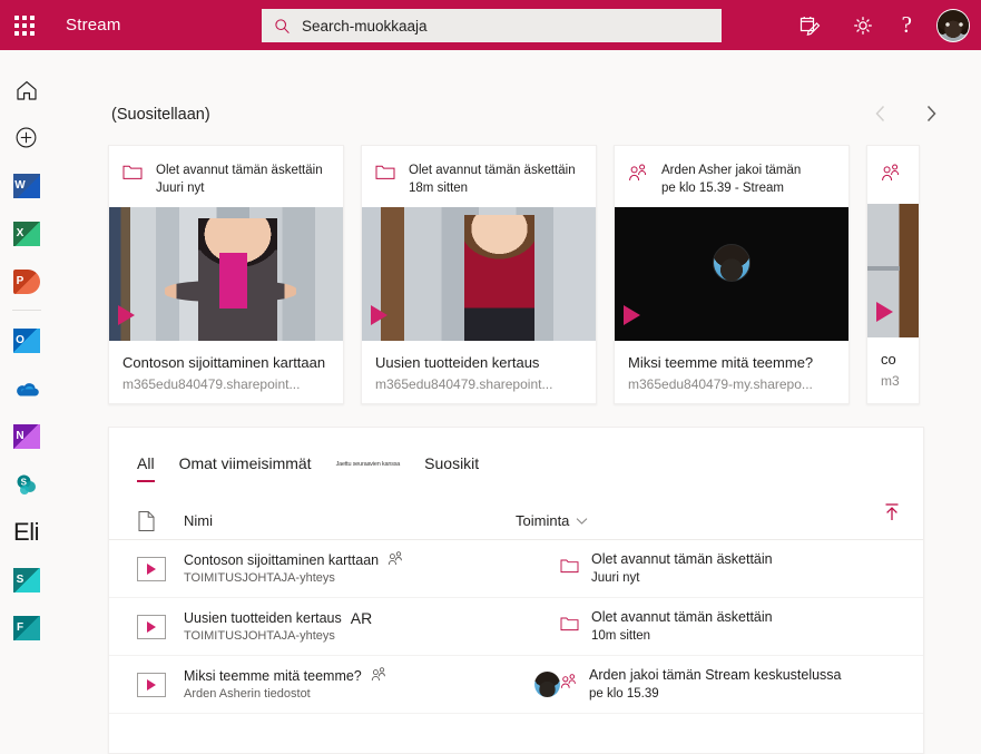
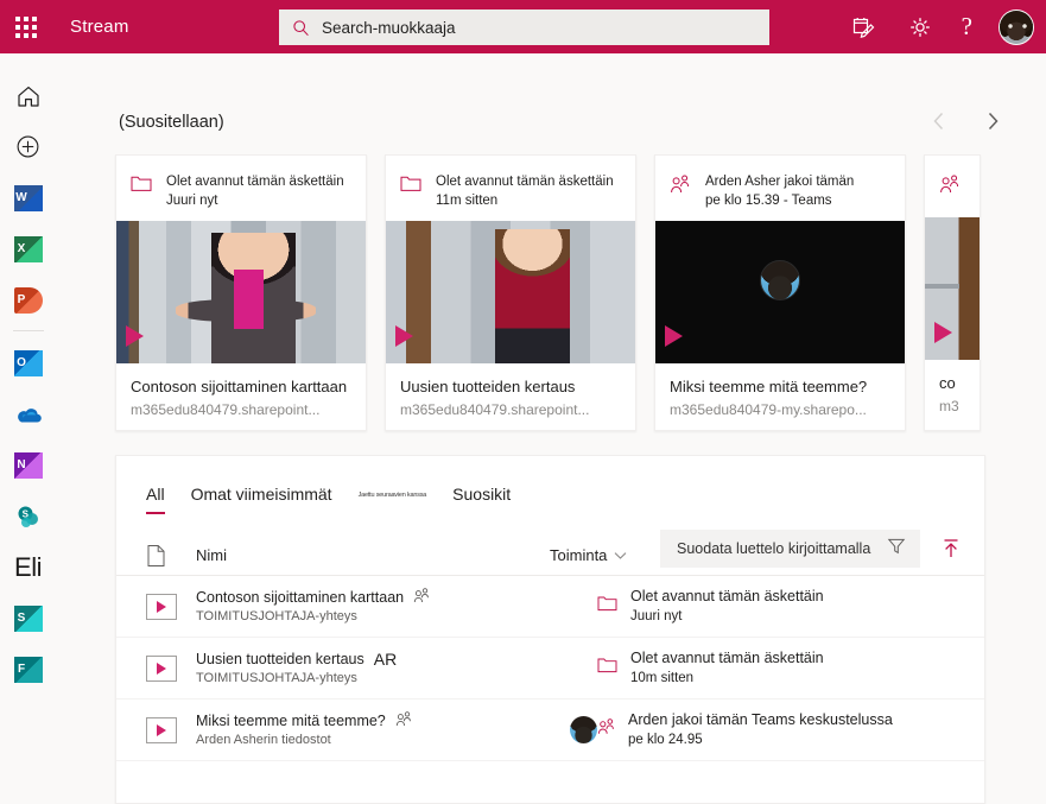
  Stream
  Search-muokkaaja
  ?
  W
  X
  P
  O
  N
  S
  Eli
  S
  F
  (Suositellaan)
  Olet avannut tämän äskettäin
  Juuri nyt
  Contoson sijoittaminen karttaan
  m365edu840479.sharepoint...
  Olet avannut tämän äskettäin
- 18m sitten
+ 11m sitten
  Uusien tuotteiden kertaus
  m365edu840479.sharepoint...
  Arden Asher jakoi tämän
- pe klo 15.39 - Stream
+ pe klo 15.39 - Teams
  Miksi teemme mitä teemme?
  m365edu840479-my.sharepo...
  co
  m3
  All
  Omat viimeisimmät
  Suosikit
+ Suodata luettelo kirjoittamalla
  Nimi
  Toiminta
  Contoson sijoittaminen karttaan
  TOIMITUSJOHTAJA-yhteys
  Olet avannut tämän äskettäin
  Juuri nyt
  Uusien tuotteiden kertaus
  TOIMITUSJOHTAJA-yhteys
  AR
  Olet avannut tämän äskettäin
  10m sitten
  Miksi teemme mitä teemme?
  Arden Asherin tiedostot
- Arden jakoi tämän Stream keskustelussa
+ Arden jakoi tämän Teams keskustelussa
- pe klo 15.39
+ pe klo 24.95
